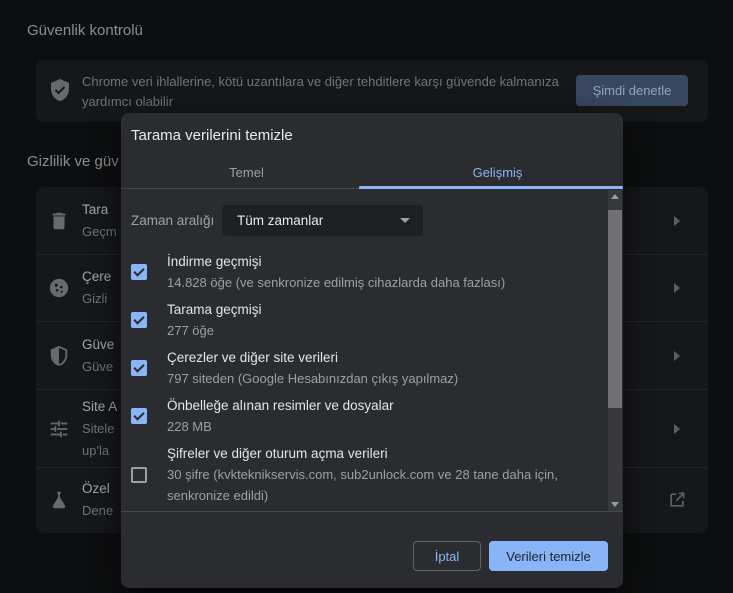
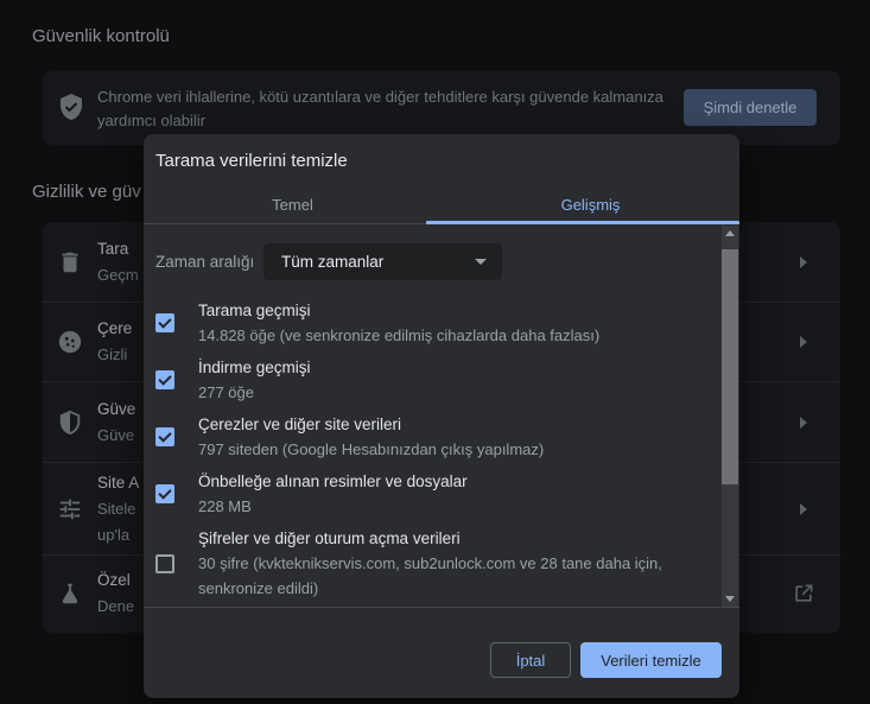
  Güvenlik kontrolü
  Chrome veri ihlallerine, kötü uzantılara ve diğer tehditlere karşı güvende kalmanıza
  yardımcı olabilir
  Şimdi denetle
  Gizlilik ve güv
  Tara
  Geçm
  Çere
  Gizli
  Güve
  Güve
  Site A
  Sitele
  up'la
  Özel
  Dene
  Tarama verilerini temizle
  Temel
  Gelişmiş
  Zaman aralığı
  Tüm zamanlar
- İndirme geçmişi
+ Tarama geçmişi
  14.828 öğe (ve senkronize edilmiş cihazlarda daha fazlası)
- Tarama geçmişi
+ İndirme geçmişi
  277 öğe
  Çerezler ve diğer site verileri
  797 siteden (Google Hesabınızdan çıkış yapılmaz)
  Önbelleğe alınan resimler ve dosyalar
  228 MB
  Şifreler ve diğer oturum açma verileri
  30 şifre (kvkteknikservis.com, sub2unlock.com ve 28 tane daha için, senkronize edildi)
  İptal
  Verileri temizle
